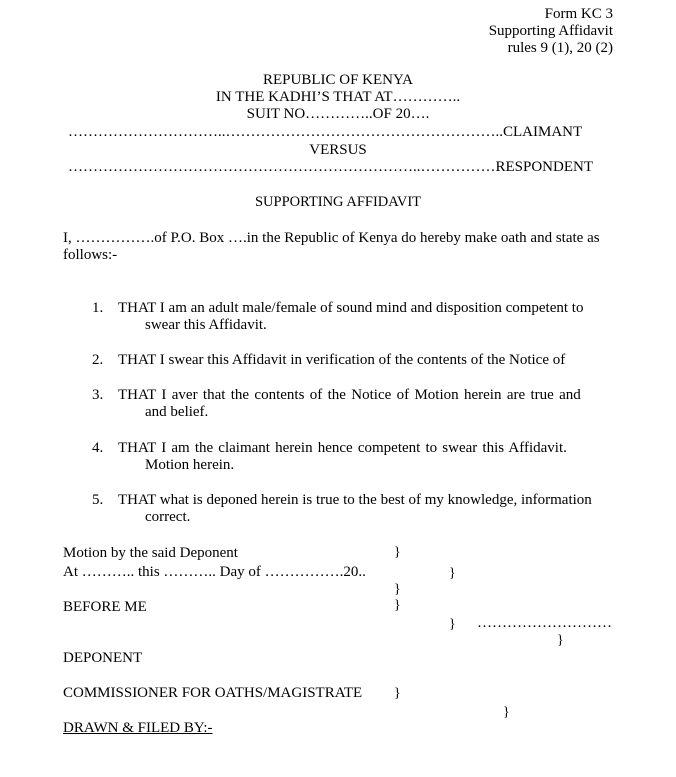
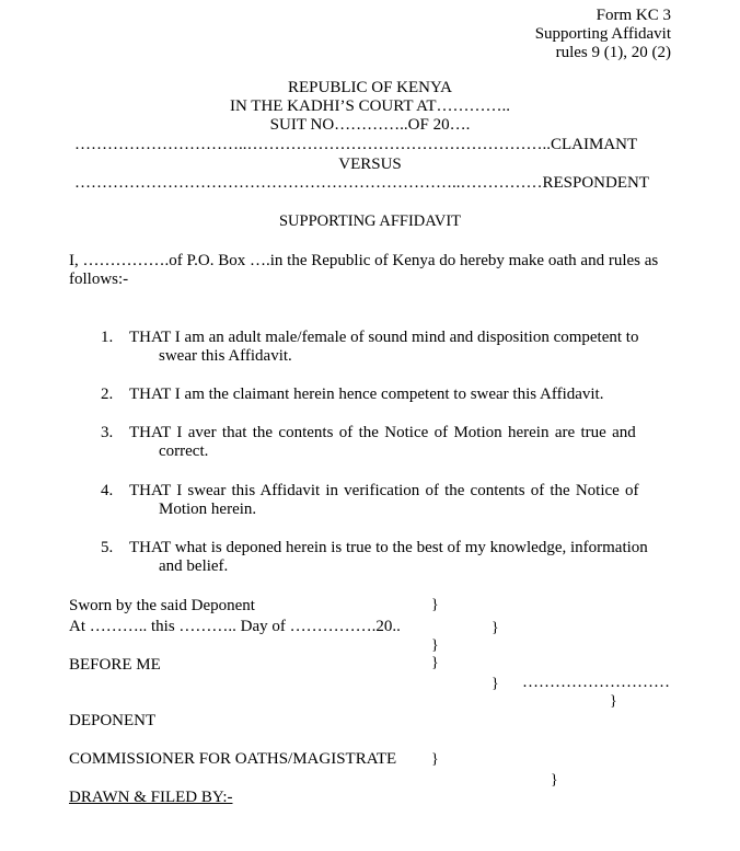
  Form KC 3
  Supporting Affidavit
  rules 9 (1), 20 (2)
  REPUBLIC OF KENYA
- IN THE KADHI’S THAT AT…………..
+ IN THE KADHI’S COURT AT…………..
  SUIT NO…………..OF 20….
  …………………………..………………………………………………..CLAIMANT
  VERSUS
  ……………………………………………………………..……………RESPONDENT
  SUPPORTING AFFIDAVIT
- I, …………….of P.O. Box ….in the Republic of Kenya do hereby make oath and state as
+ I, …………….of P.O. Box ….in the Republic of Kenya do hereby make oath and rules as
  follows:-
  1.
  THAT I am an adult male/female of sound mind and disposition competent to
  swear this Affidavit.
  2.
- THAT I swear this Affidavit in verification of the contents of the Notice of
+ THAT I am the claimant herein hence competent to swear this Affidavit.
  3.
  THAT I aver that the contents of the Notice of Motion herein are true and
- and belief.
+ correct.
  4.
- THAT I am the claimant herein hence competent to swear this Affidavit.
+ THAT I swear this Affidavit in verification of the contents of the Notice of
  Motion herein.
  5.
  THAT what is deponed herein is true to the best of my knowledge, information
- correct.
+ and belief.
- Motion by the said Deponent
+ Sworn by the said Deponent
  At ……….. this ……….. Day of …………….20..
  BEFORE ME
  ………………………
  DEPONENT
  COMMISSIONER FOR OATHS/MAGISTRATE
  }
  }
  }
  }
  }
  }
  }
  }
  DRAWN & FILED BY:-
